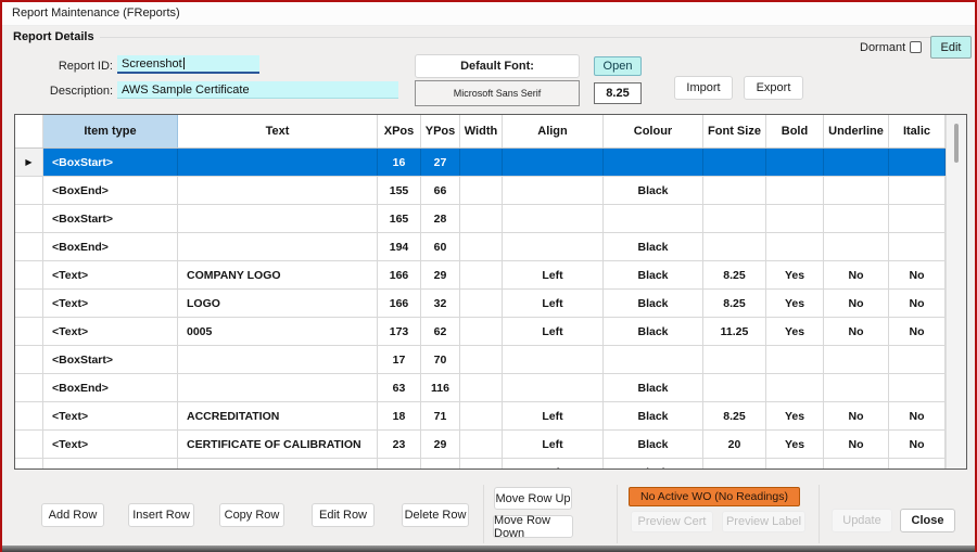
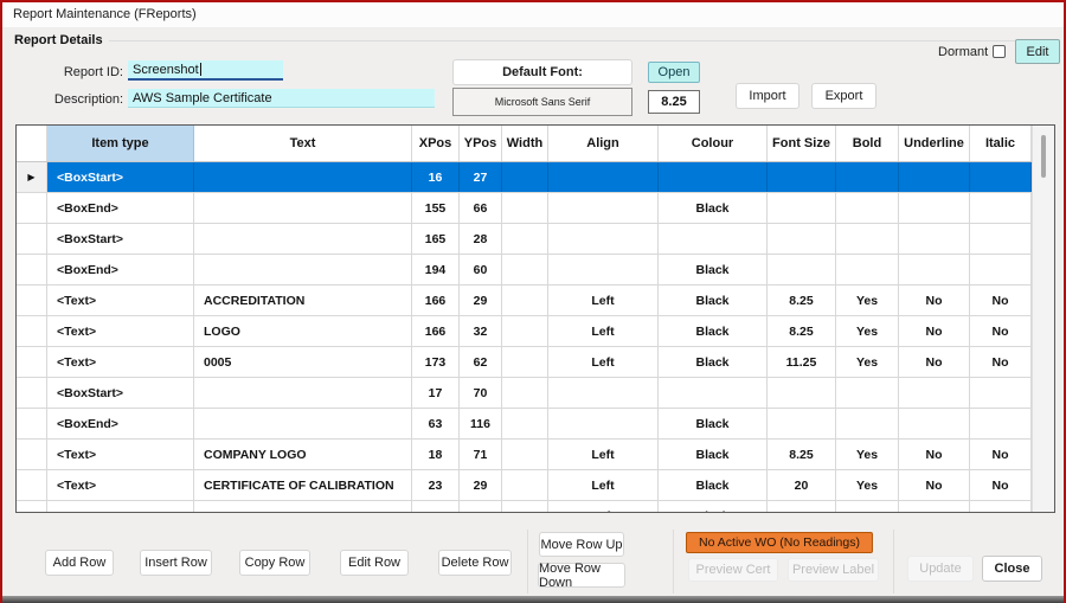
  Report Maintenance (FReports)
  Report Details
  Report ID:
  Screenshot
  Description:
  AWS Sample Certificate
  Default Font:
  Microsoft Sans Serif
  Open
  8.25
  Import
  Export
  Dormant
  Edit
  Item type
  Text
  XPos
  YPos
  Width
  Align
  Colour
  Font Size
  Bold
  Underline
  Italic
  ▶
  <BoxStart>
  16
  27
  <BoxEnd>
  155
  66
  Black
  <BoxStart>
  165
  28
  <BoxEnd>
  194
  60
  Black
  <Text>
- COMPANY LOGO
+ ACCREDITATION
  166
  29
  Left
  Black
  8.25
  Yes
  No
  No
  <Text>
  LOGO
  166
  32
  Left
  Black
  8.25
  Yes
  No
  No
  <Text>
  0005
  173
  62
  Left
  Black
  11.25
  Yes
  No
  No
  <BoxStart>
  17
  70
  <BoxEnd>
  63
  116
  Black
  <Text>
- ACCREDITATION
+ COMPANY LOGO
  18
  71
  Left
  Black
  8.25
  Yes
  No
  No
  <Text>
  CERTIFICATE OF CALIBRATION
  23
  29
  Left
  Black
  20
  Yes
  No
  No
  Add Row
  Insert Row
  Copy Row
  Edit Row
  Delete Row
  Move Row Up
  Move Row Down
  No Active WO (No Readings)
  Preview Cert
  Preview Label
  Update
  Close
